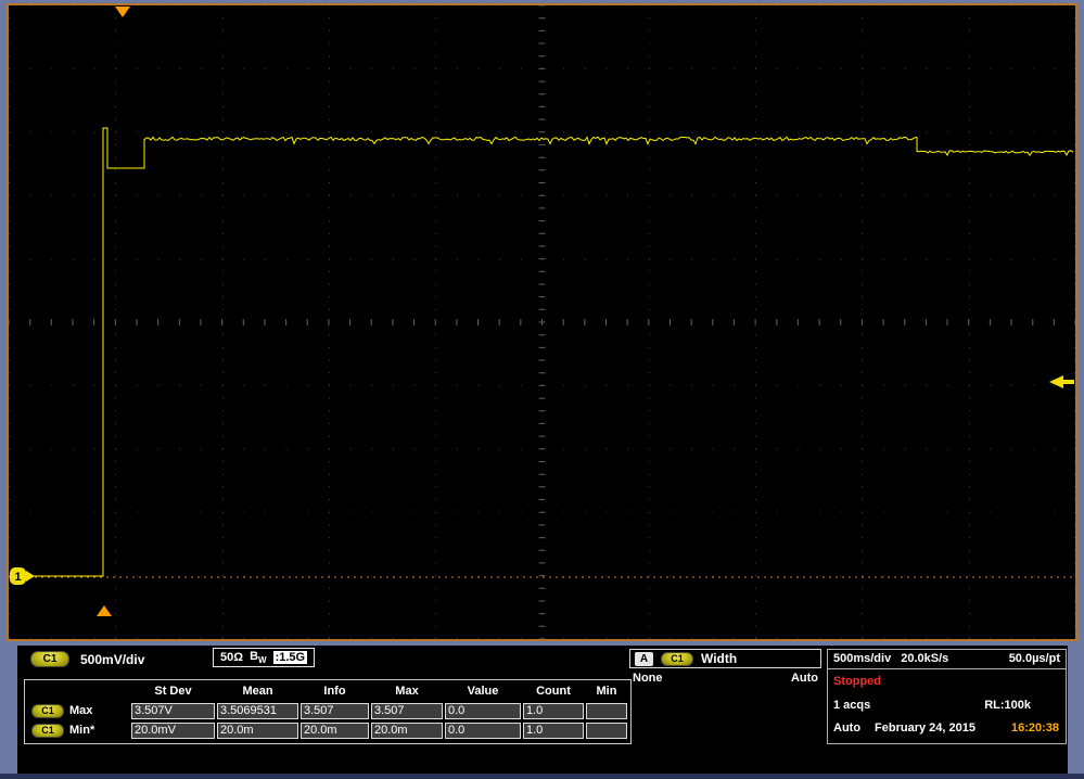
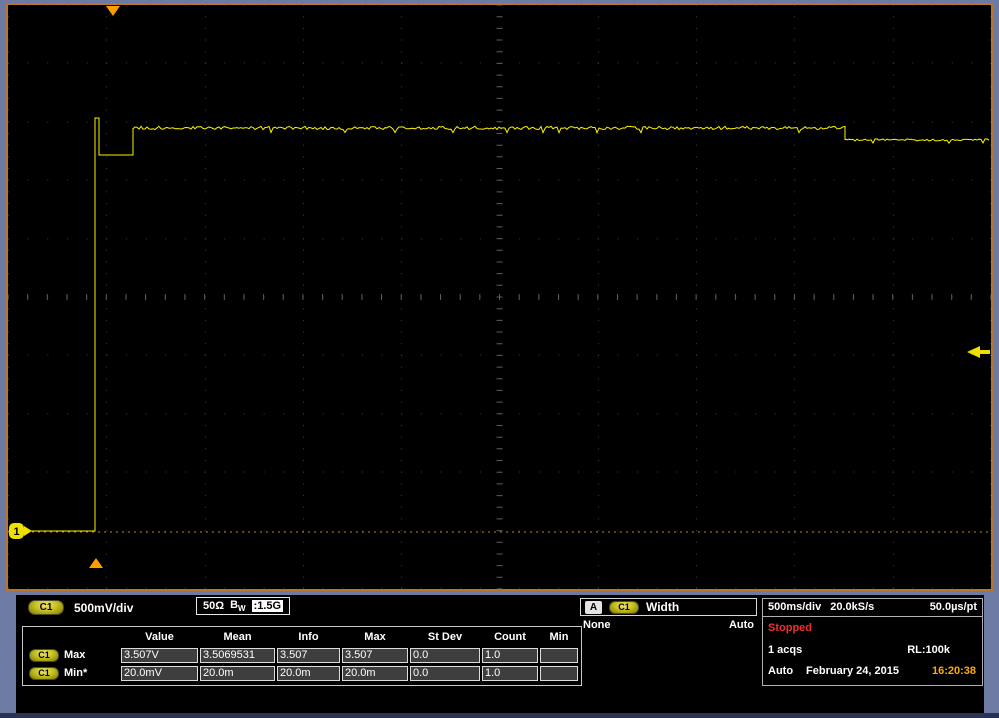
  1
  C1
  500mV/div
  50Ω
  BW
  :1.5G
- St Dev
+ Value
  Mean
  Info
  Max
- Value
+ St Dev
  Count
  Min
  C1
  Max
  3.507V
  3.5069531
  3.507
  3.507
  0.0
  1.0
  C1
  Min*
  20.0mV
  20.0m
  20.0m
  20.0m
  0.0
  1.0
  A
  C1
  Width
  None
  Auto
  500ms/div
  20.0kS/s
  50.0µs/pt
  Stopped
  1 acqs
  RL:100k
  Auto
  February 24, 2015
  16:20:38
